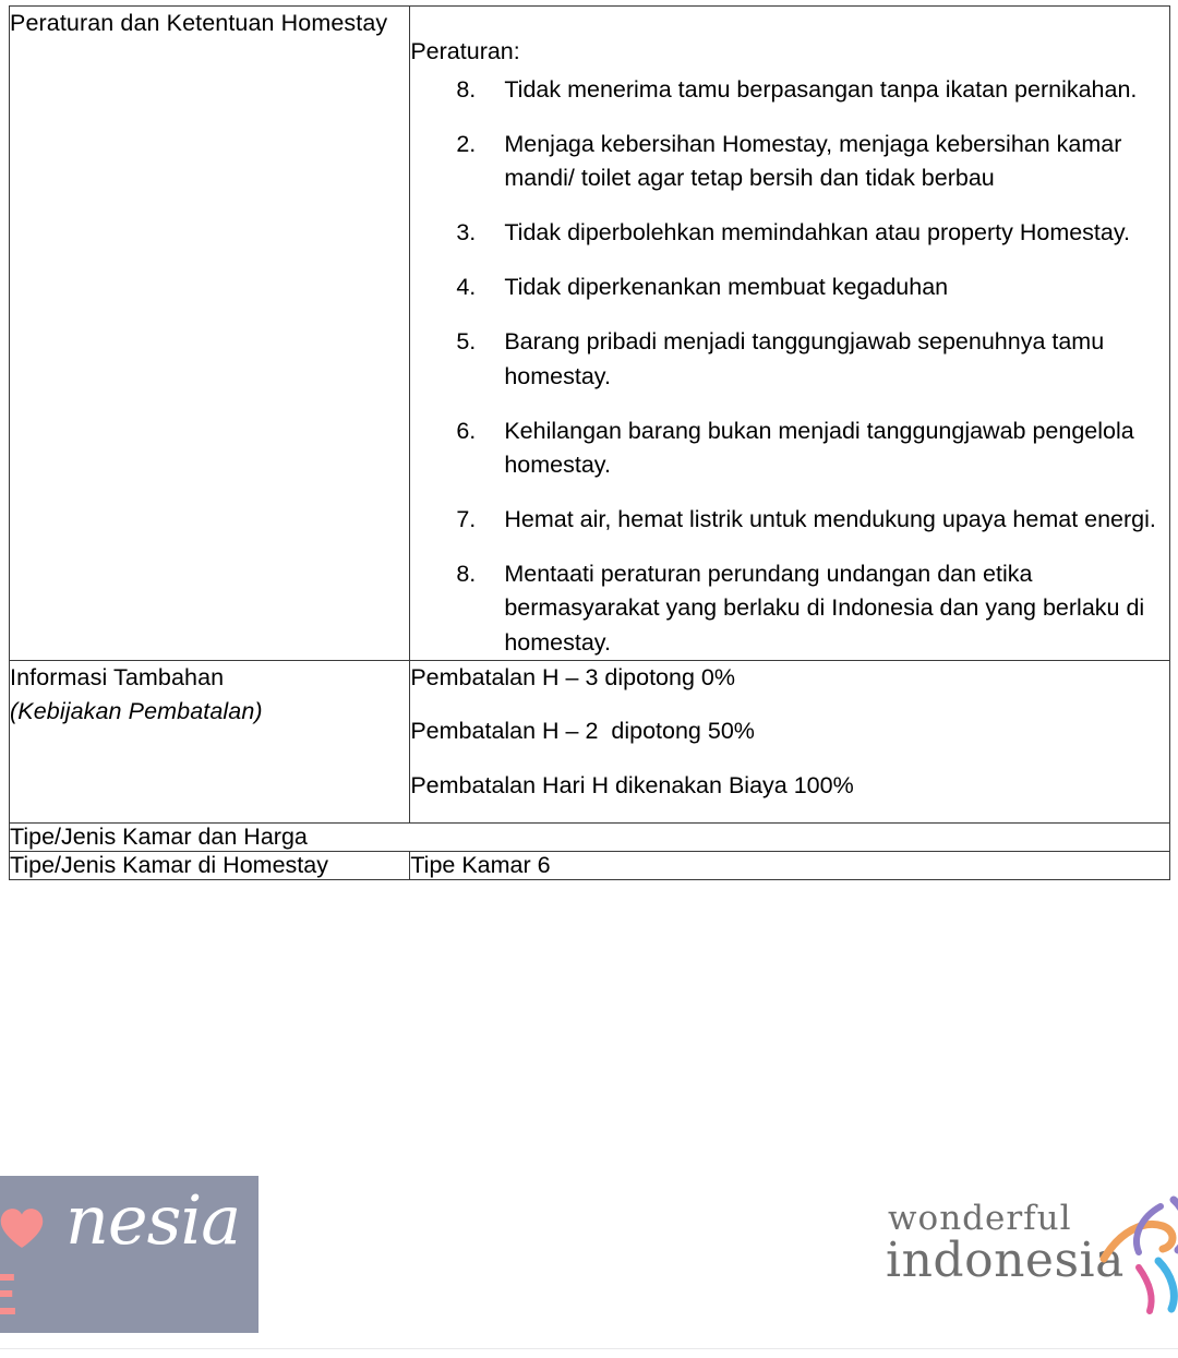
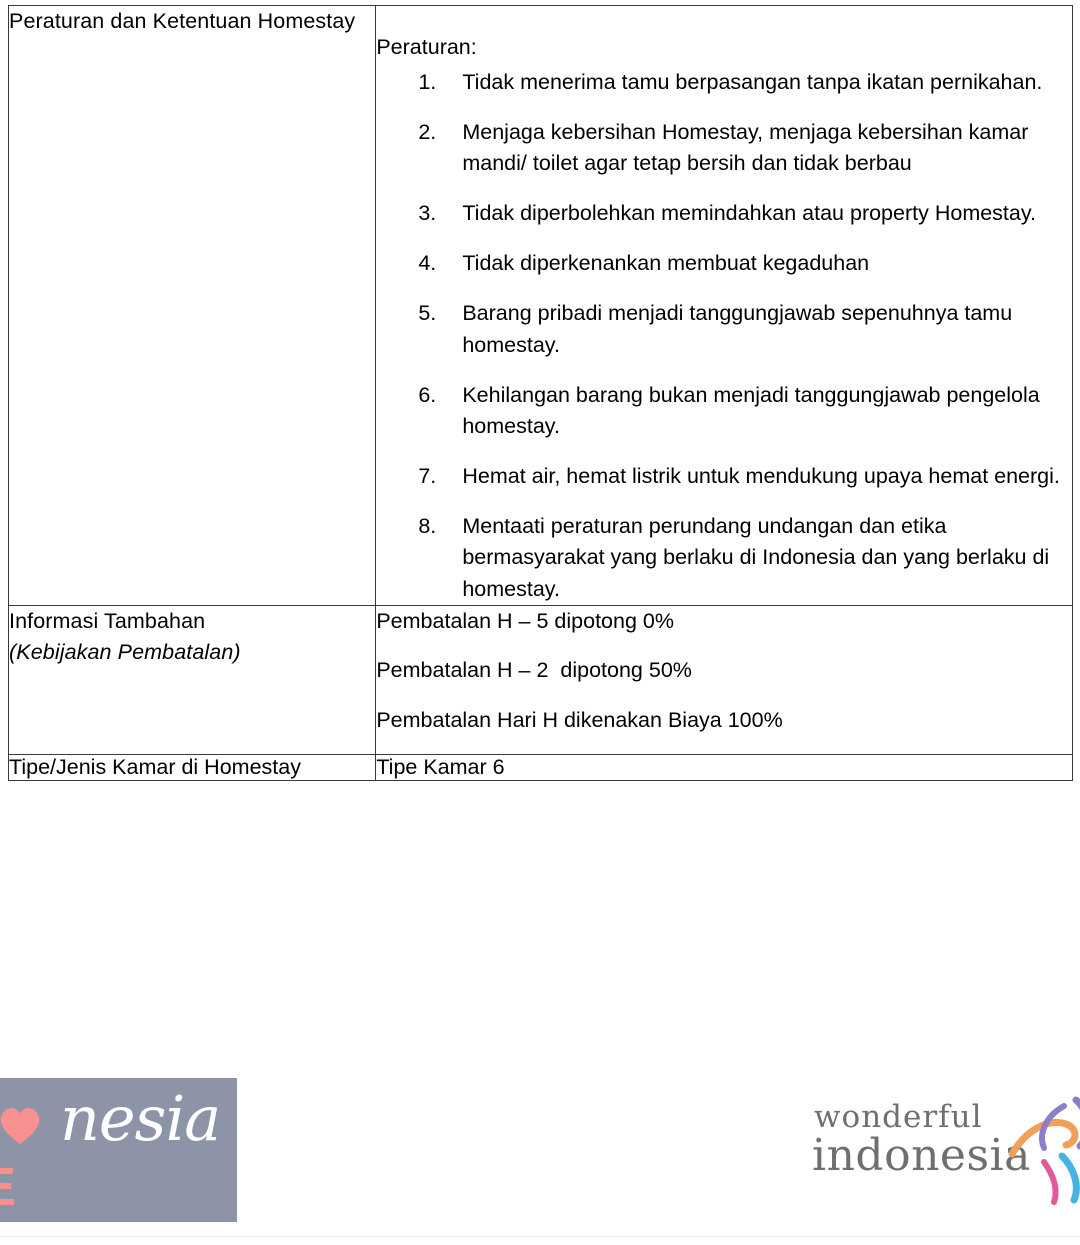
- Peraturan dan Ketentuan Homestay	Peraturan: 8. Tidak menerima tamu berpasangan tanpa ikatan pernikahan. 2. Menjaga kebersihan Homestay, menjaga kebersihan kamar mandi/ toilet agar tetap bersih dan tidak berbau 3. Tidak diperbolehkan memindahkan atau property Homestay. 4. Tidak diperkenankan membuat kegaduhan 5. Barang pribadi menjadi tanggungjawab sepenuhnya tamu homestay. 6. Kehilangan barang bukan menjadi tanggungjawab pengelola homestay. 7. Hemat air, hemat listrik untuk mendukung upaya hemat energi. 8. Mentaati peraturan perundang undangan dan etika bermasyarakat yang berlaku di Indonesia dan yang berlaku di homestay.
+ Peraturan dan Ketentuan Homestay	Peraturan: 1. Tidak menerima tamu berpasangan tanpa ikatan pernikahan. 2. Menjaga kebersihan Homestay, menjaga kebersihan kamar mandi/ toilet agar tetap bersih dan tidak berbau 3. Tidak diperbolehkan memindahkan atau property Homestay. 4. Tidak diperkenankan membuat kegaduhan 5. Barang pribadi menjadi tanggungjawab sepenuhnya tamu homestay. 6. Kehilangan barang bukan menjadi tanggungjawab pengelola homestay. 7. Hemat air, hemat listrik untuk mendukung upaya hemat energi. 8. Mentaati peraturan perundang undangan dan etika bermasyarakat yang berlaku di Indonesia dan yang berlaku di homestay.
- Informasi Tambahan (Kebijakan Pembatalan)	Pembatalan H – 3 dipotong 0% Pembatalan H – 2 dipotong 50% Pembatalan Hari H dikenakan Biaya 100%
+ Informasi Tambahan (Kebijakan Pembatalan)	Pembatalan H – 5 dipotong 0% Pembatalan H – 2 dipotong 50% Pembatalan Hari H dikenakan Biaya 100%
- Tipe/Jenis Kamar dan Harga
  Tipe/Jenis Kamar di Homestay	Tipe Kamar 6
  nesia
  wonderful
  indonesia
